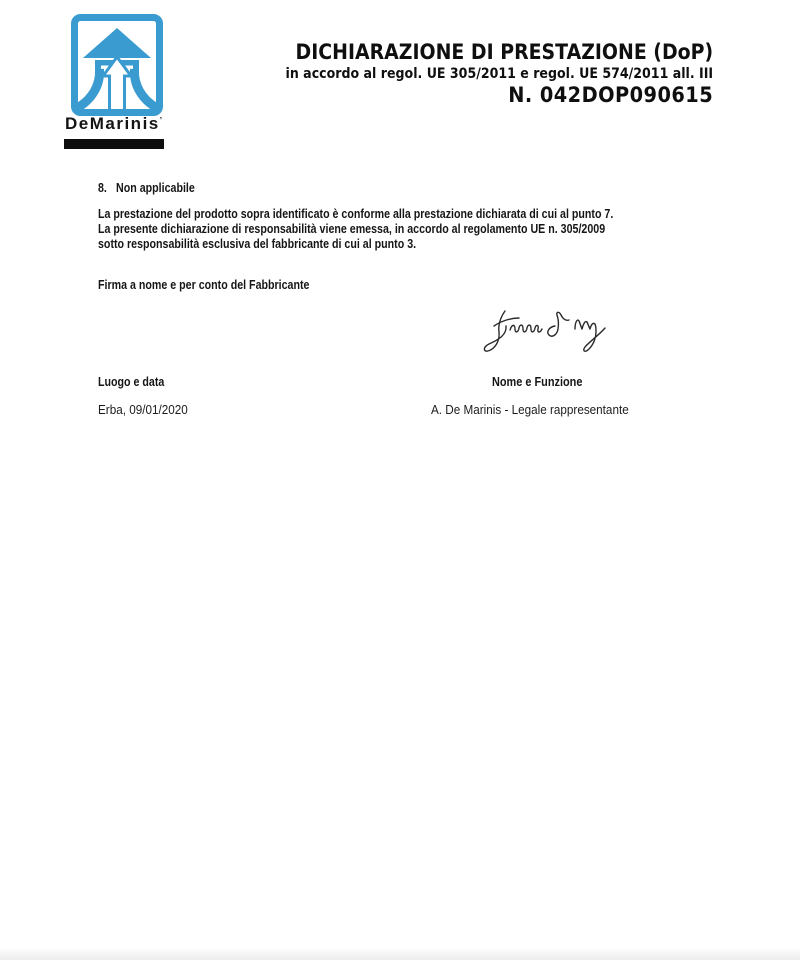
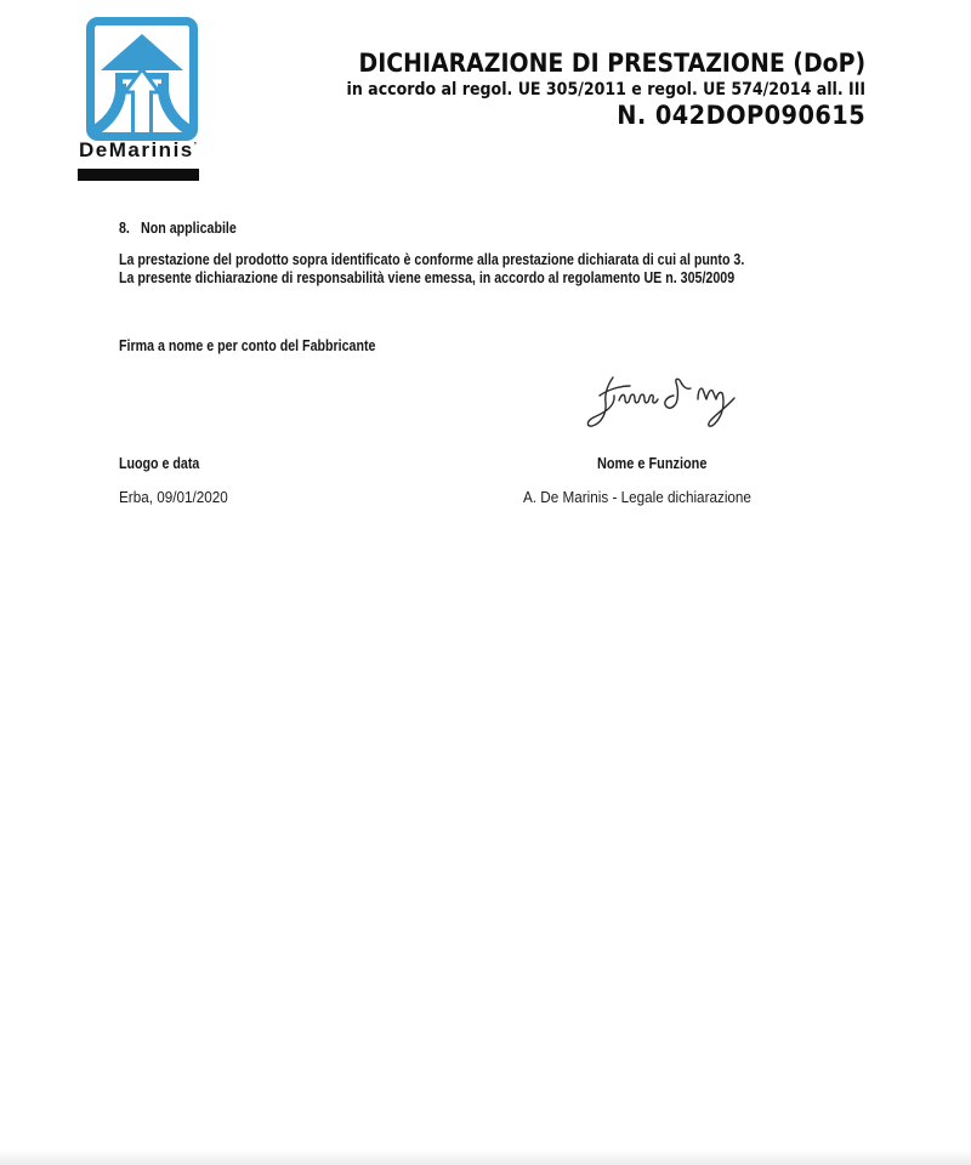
  DeMarinis’
  DICHIARAZIONE DI PRESTAZIONE (DoP)
- in accordo al regol. UE 305/2011 e regol. UE 574/2011 all. III
+ in accordo al regol. UE 305/2011 e regol. UE 574/2014 all. III
  N. 042DOP090615
  8. Non applicabile
- La prestazione del prodotto sopra identificato è conforme alla prestazione dichiarata di cui al punto 7.
+ La prestazione del prodotto sopra identificato è conforme alla prestazione dichiarata di cui al punto 3.
  La presente dichiarazione di responsabilità viene emessa, in accordo al regolamento UE n. 305/2009
- sotto responsabilità esclusiva del fabbricante di cui al punto 3.
  Firma a nome e per conto del Fabbricante
  Luogo e data
  Nome e Funzione
  Erba, 09/01/2020
- A. De Marinis - Legale rappresentante
+ A. De Marinis - Legale dichiarazione
